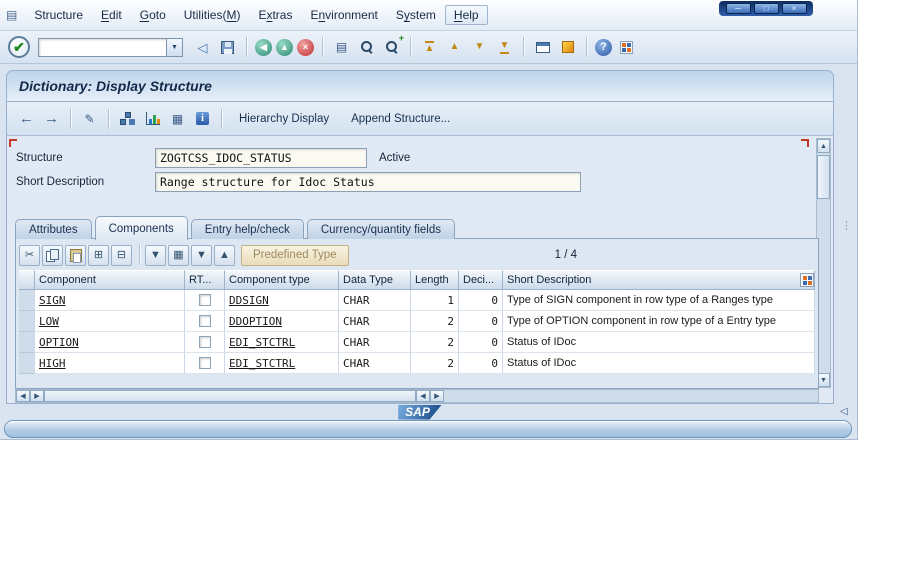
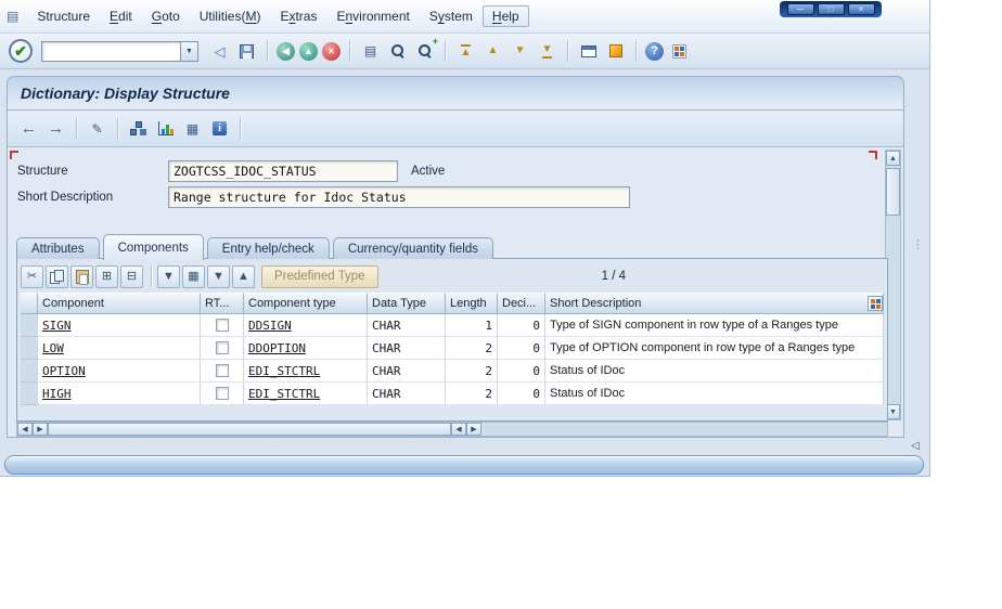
  ▤
  Structure
  Edit
  Goto
  Utilities(M)
  Extras
  Environment
  System
  Help
  ─
  □
  ×
  ✔
  ◁
  ◀
  ▲
  ×
  ▤
  +
  ▲
  ▲
  ▼
  ▼
  ?
  Dictionary: Display Structure
  ←
  →
  ✎
  ▦
  i
- Hierarchy Display
- Append Structure...
  Structure
  ZOGTCSS_IDOC_STATUS
  Active
  Short Description
  Range structure for Idoc Status
  Attributes
  Components
  Entry help/check
  Currency/quantity fields
  ✂
  ⊞
  ⊟
  ▼
  ▦
  ▼
  ▲
  Predefined Type
  1 / 4
  Component
  RT...
  Component type
  Data Type
  Length
  Deci...
  Short Description
  SIGN
  DDSIGN
  CHAR
  1
  0
  Type of SIGN component in row type of a Ranges type
  LOW
  DDOPTION
  CHAR
  2
  0
- Type of OPTION component in row type of a Entry type
+ Type of OPTION component in row type of a Ranges type
  OPTION
  EDI_STCTRL
  CHAR
  2
  0
  Status of IDoc
  HIGH
  EDI_STCTRL
  CHAR
  2
  0
  Status of IDoc
- SAP
  ◁
  ⋮
